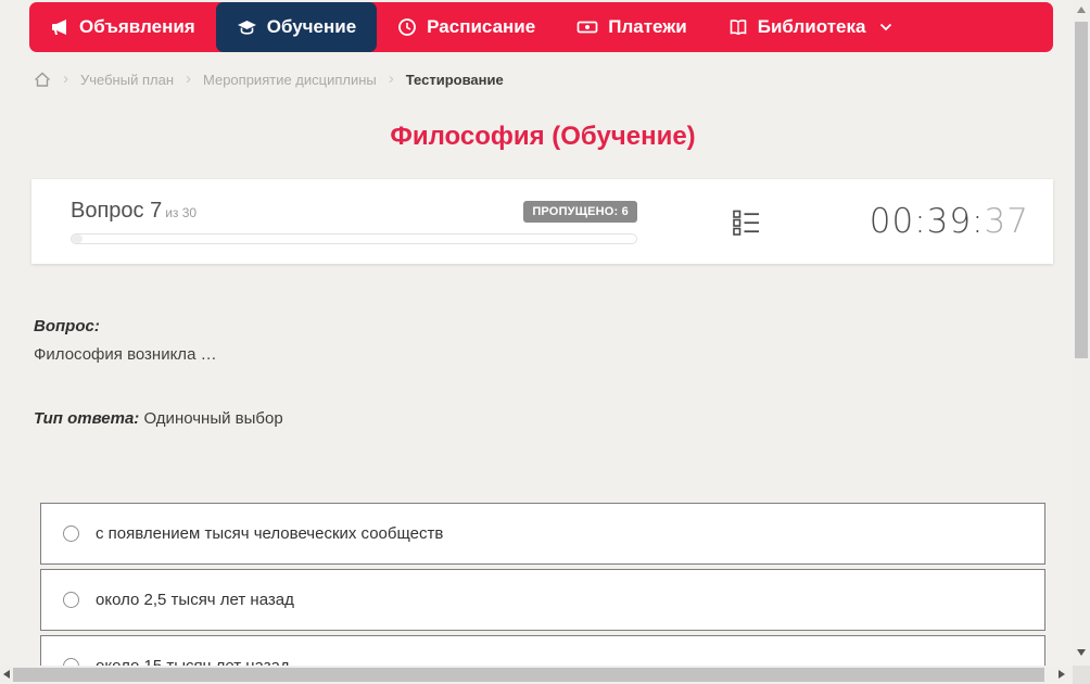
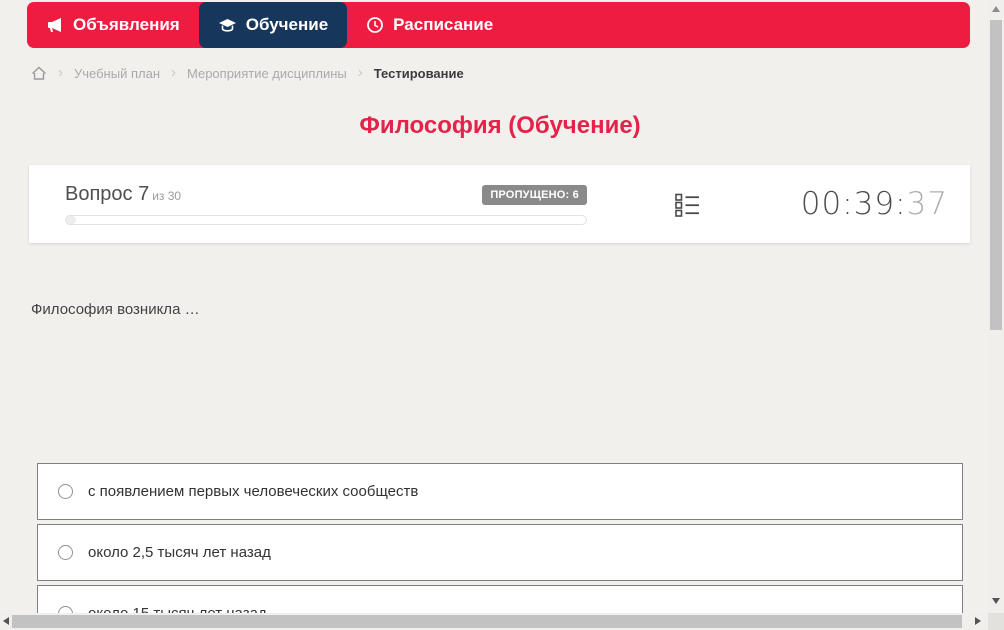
  Объявления
  Обучение
  Расписание
- Платежи
- Библиотека
  ›
  Учебный план
  ›
  Мероприятие дисциплины
  ›
  Тестирование
  Философия (Обучение)
  Вопрос 7 из 30
  ПРОПУЩЕНО: 6
  00:39:37
- Вопрос:
  Философия возникла …
- Тип ответа: Одиночный выбор
- с появлением тысяч человеческих сообществ
+ с появлением первых человеческих сообществ
  около 2,5 тысяч лет назад
